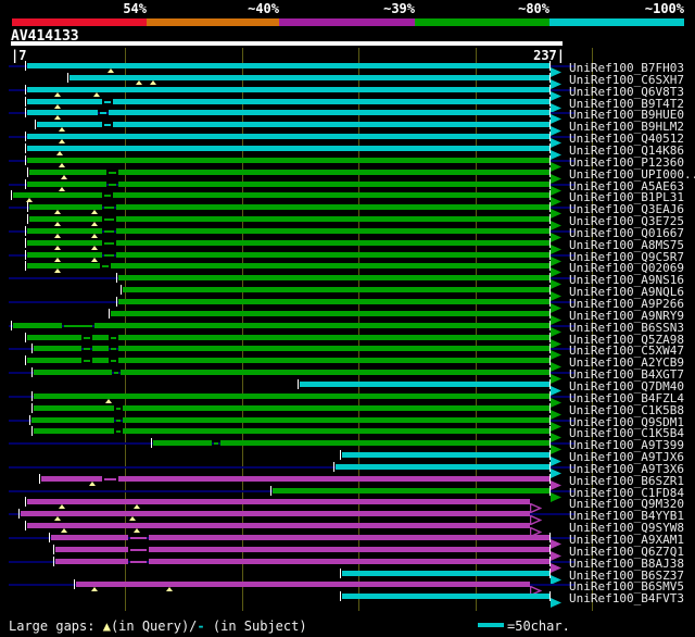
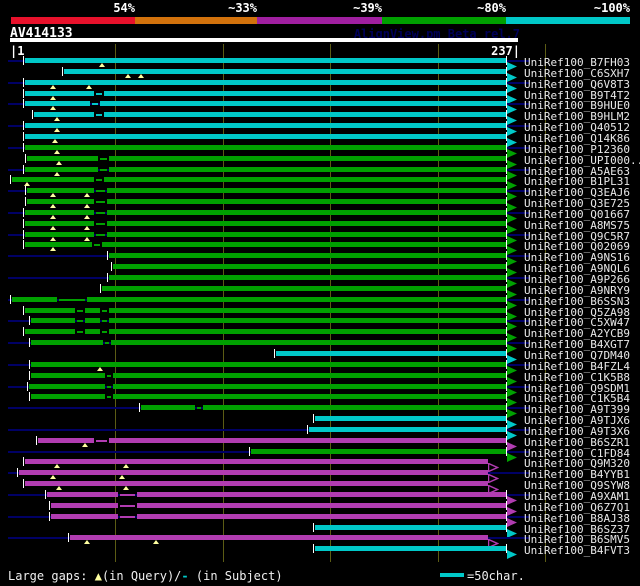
  54%
- ~40%
+ ~33%
  ~39%
  ~80%
  ~100%
  AV414133
+ AlignView.pm Beta rel.7
- |7
+ |1
  237|
  UniRef100_B7FH03
  UniRef100_C6SXH7
  UniRef100_Q6V8T3
  UniRef100_B9T4T2
  UniRef100_B9HUE0
  UniRef100_B9HLM2
  UniRef100_Q40512
  UniRef100_Q14K86
  UniRef100_P12360
  UniRef100_UPI000.
  UniRef100_A5AE63
  UniRef100_B1PL31
  UniRef100_Q3EAJ6
  UniRef100_Q3E725
  UniRef100_Q01667
  UniRef100_A8MS75
  UniRef100_Q9C5R7
  UniRef100_Q02069
  UniRef100_A9NS16
  UniRef100_A9NQL6
  UniRef100_A9P266
  UniRef100_A9NRY9
  UniRef100_B6SSN3
  UniRef100_Q5ZA98
  UniRef100_C5XW47
  UniRef100_A2YCB9
  UniRef100_B4XGT7
  UniRef100_Q7DM40
  UniRef100_B4FZL4
  UniRef100_C1K5B8
  UniRef100_Q9SDM1
  UniRef100_C1K5B4
  UniRef100_A9T399
  UniRef100_A9TJX6
  UniRef100_A9T3X6
  UniRef100_B6SZR1
  UniRef100_C1FD84
  UniRef100_Q9M320
  UniRef100_B4YYB1
  UniRef100_Q9SYW8
  UniRef100_A9XAM1
  UniRef100_Q6Z7Q1
  UniRef100_B8AJ38
  UniRef100_B6SZ37
  UniRef100_B6SMV5
  UniRef100_B4FVT3
  Large gaps: ▲(in Query)/- (in Subject)
  =50char.
